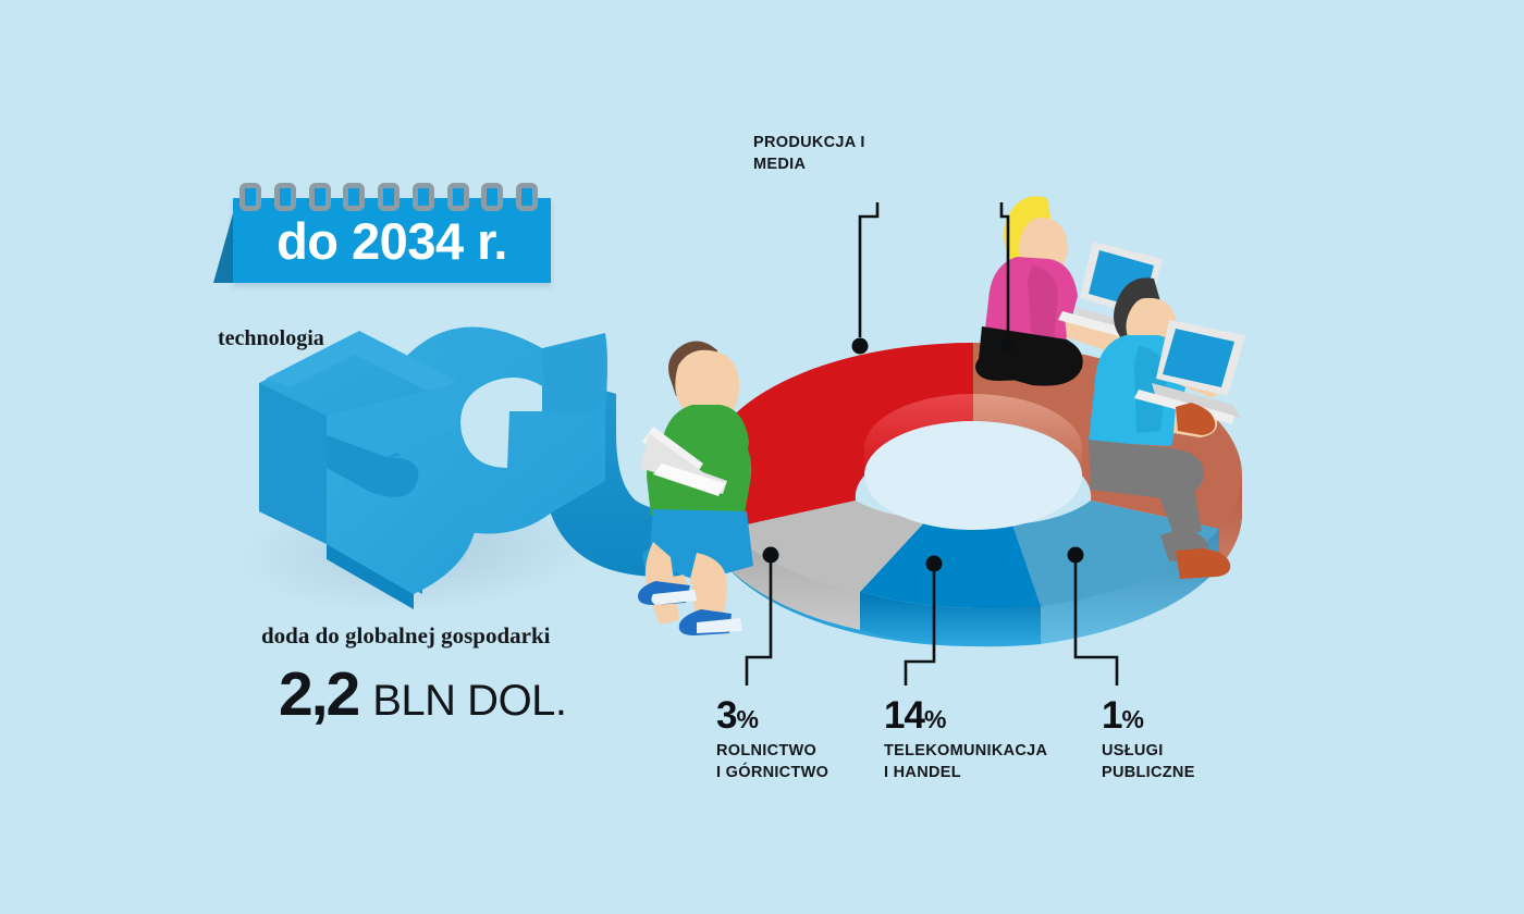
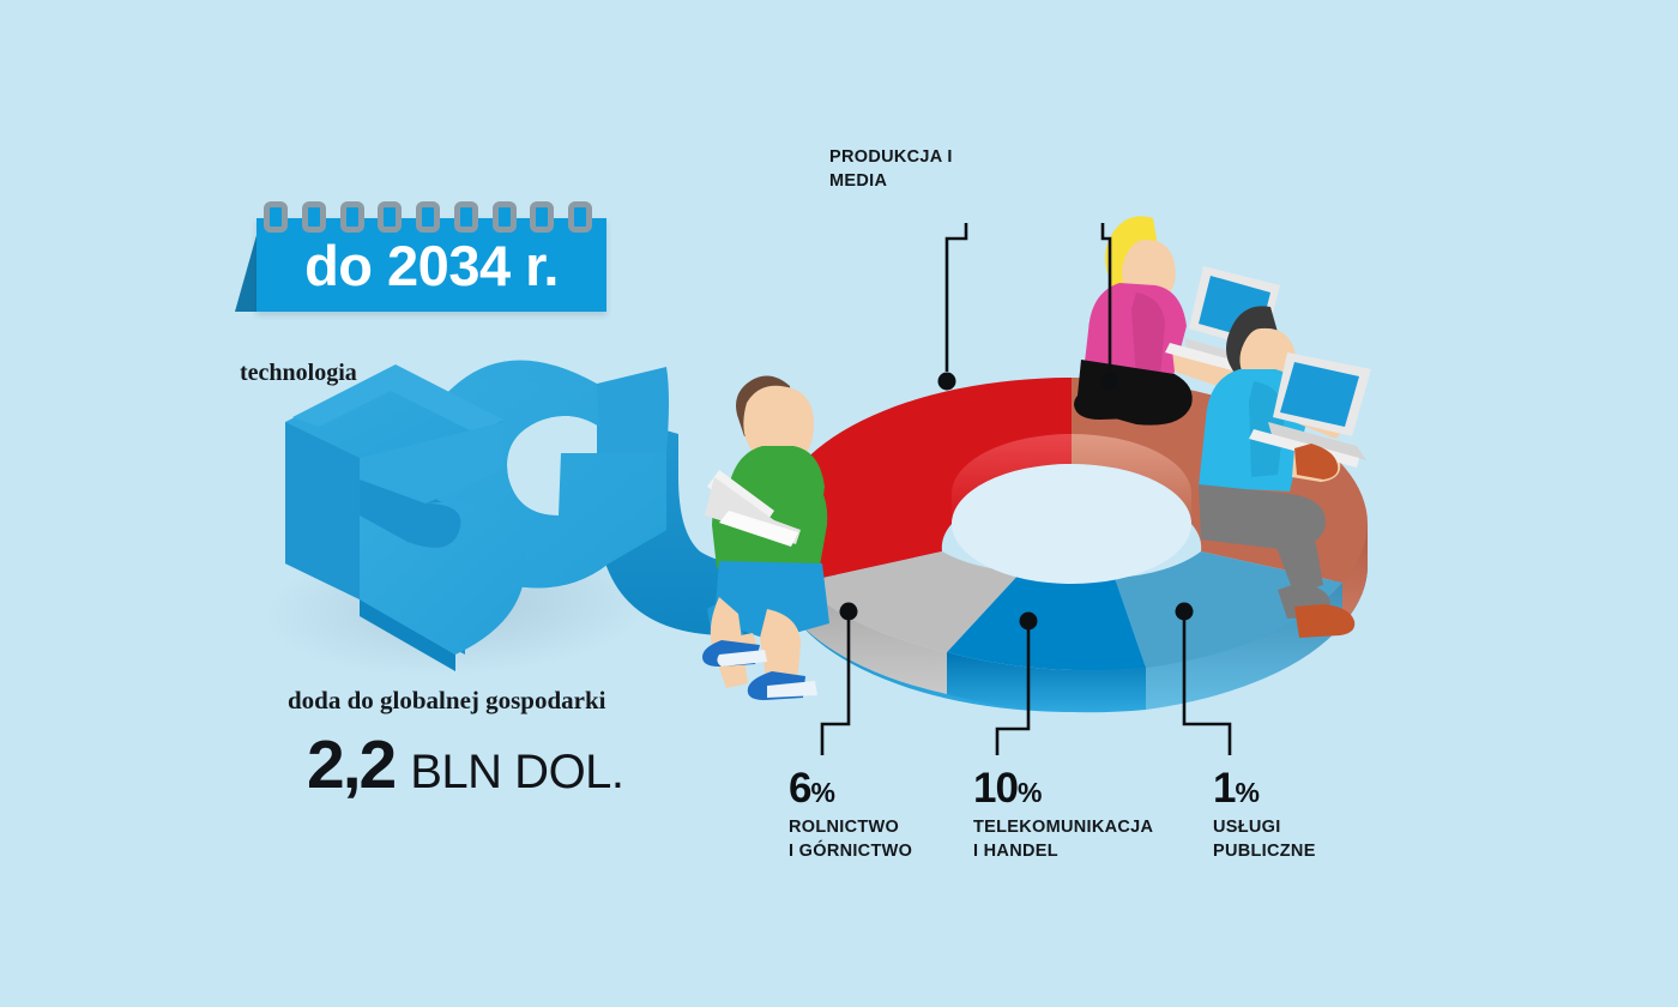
  do 2034 r.
  technologia
  doda do globalnej gospodarki
  2,2
  BLN DOL.
  PRODUKCJA I MEDIA
- 3%
+ 6%
  ROLNICTWO
  I GÓRNICTWO
- 14%
+ 10%
  TELEKOMUNIKACJA
  I HANDEL
  1%
  USŁUGI
  PUBLICZNE
